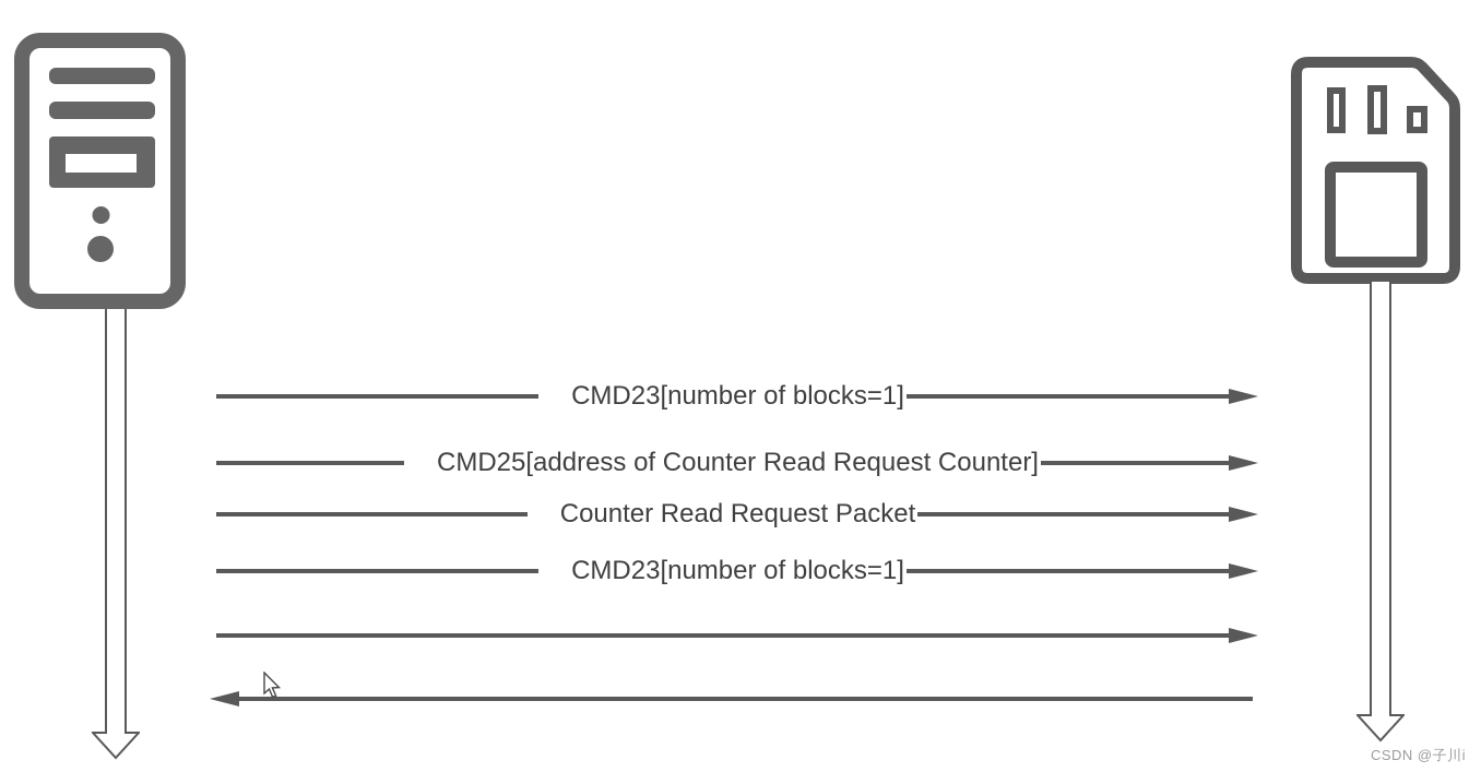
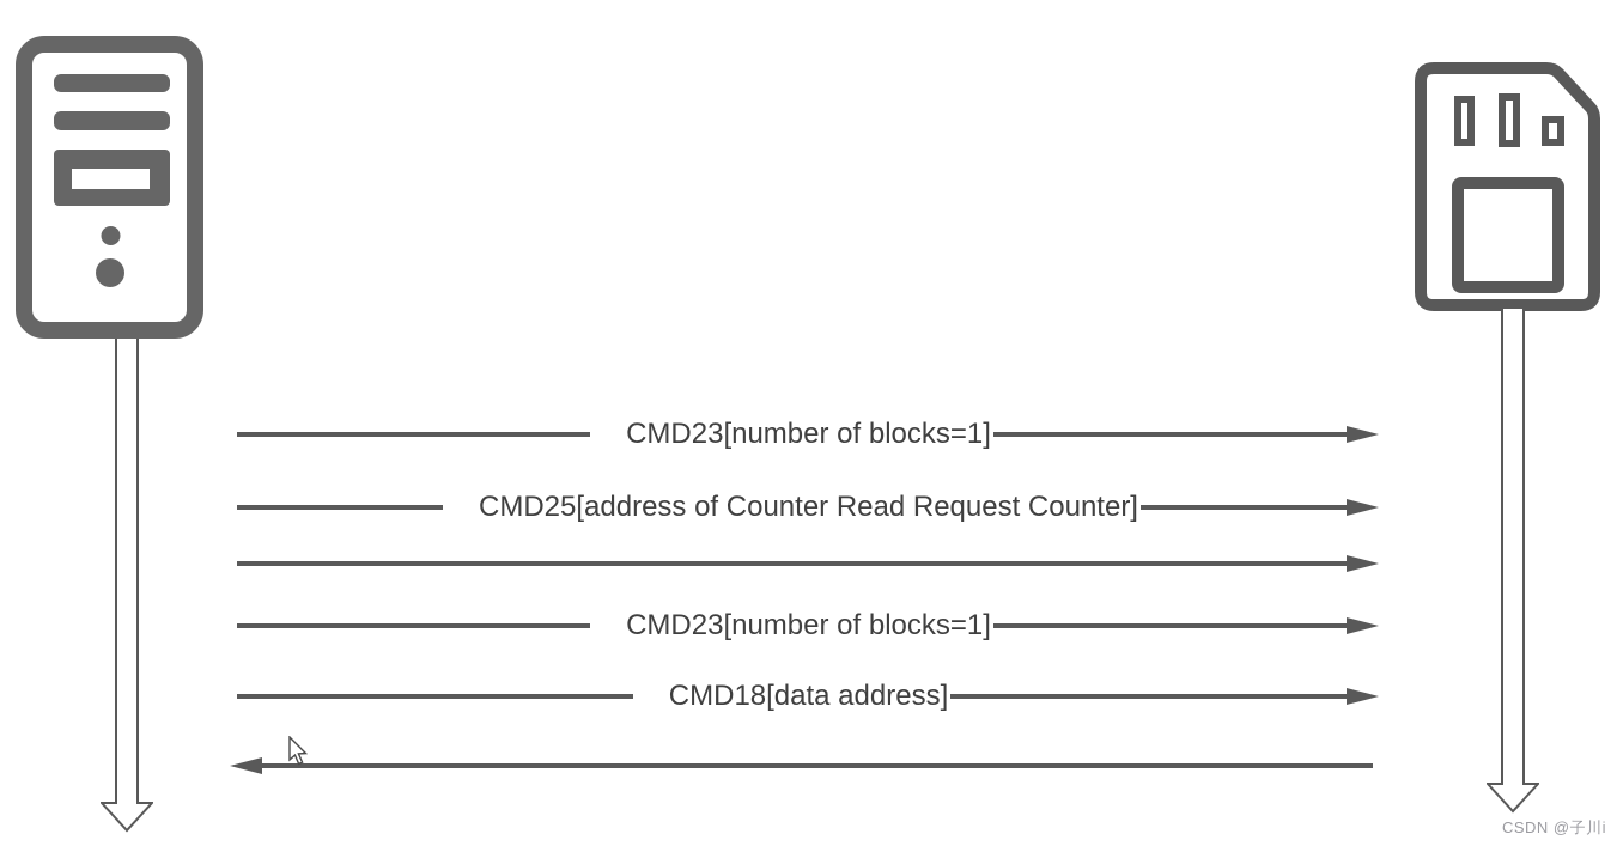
  CMD23[number of blocks=1]
  CMD25[address of Counter Read Request Counter]
- Counter Read Request Packet
  CMD23[number of blocks=1]
+ CMD18[data address]
  CSDN @子川i
